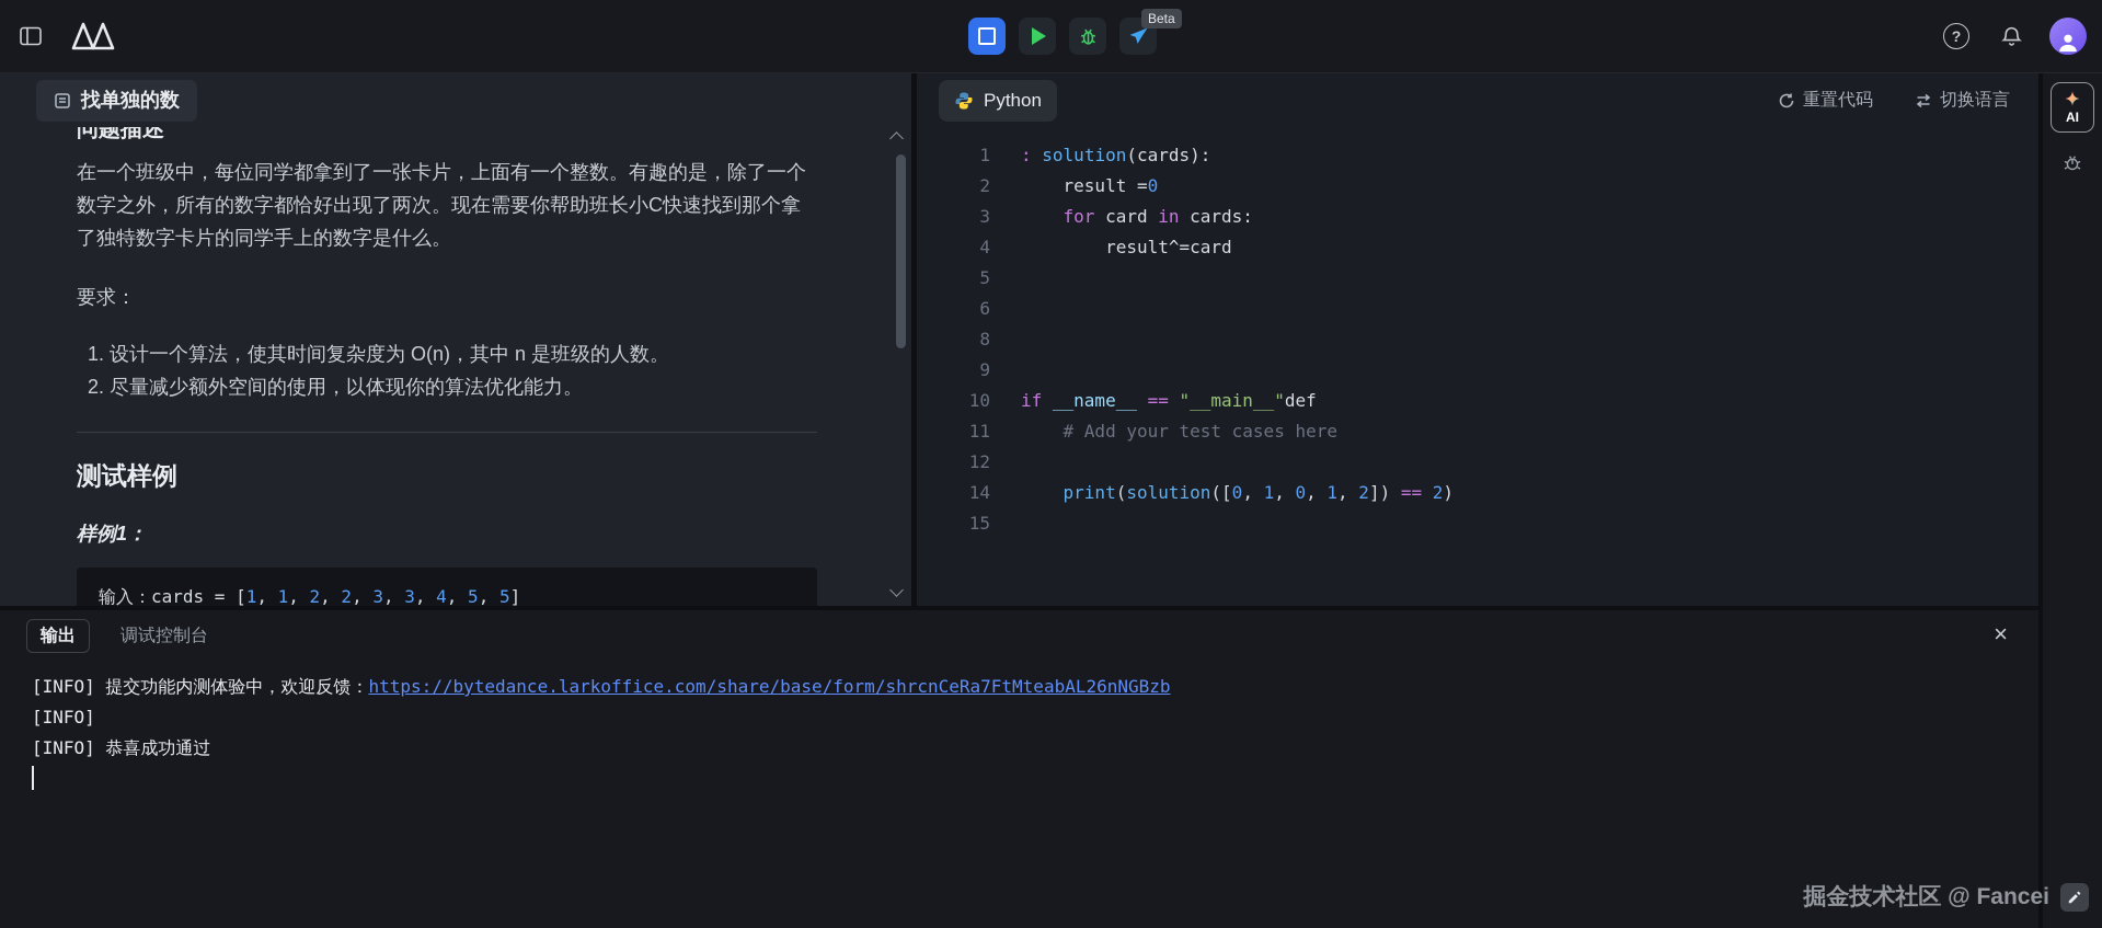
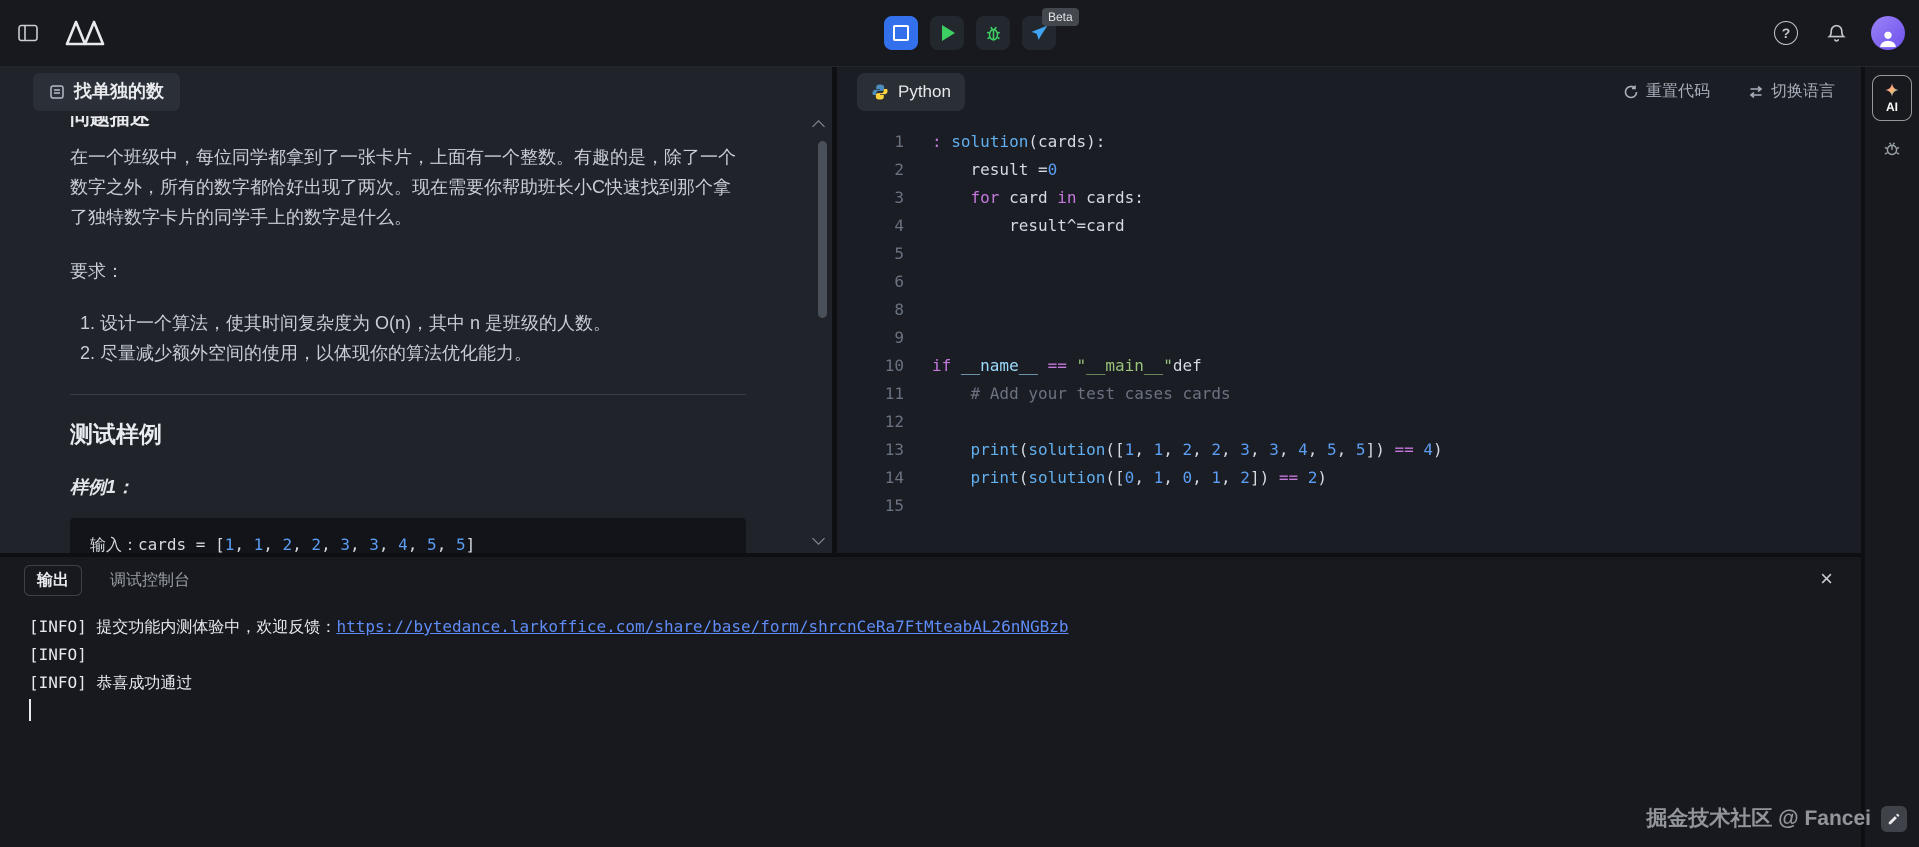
  Beta
  ?
  找单独的数
  问题描述
  在一个班级中，每位同学都拿到了一张卡片，上面有一个整数。有趣的是，除了一个数字之外，所有的数字都恰好出现了两次。现在需要你帮助班长小C快速找到那个拿了独特数字卡片的同学手上的数字是什么。
  要求：
  设计一个算法，使其时间复杂度为 O(n)，其中 n 是班级的人数。
  尽量减少额外空间的使用，以体现你的算法优化能力。
  测试样例
  样例1：
  输入：cards = [1, 1, 2, 2, 3, 3, 4, 5, 5]
  Python
  重置代码
  切换语言
  1
  : solution(cards):
  2
  result =0
  3
  for card in cards:
  4
  result^=card
  5
  6
  8
  9
  10
  if __name__ == "__main__"def
  11
- # Add your test cases here
+ # Add your test cases cards
  12
+ 13
+ print(solution([1, 1, 2, 2, 3, 3, 4, 5, 5]) == 4)
  14
  print(solution([0, 1, 0, 1, 2]) == 2)
  15
  输出
  调试控制台
  ×
  [INFO] 提交功能内测体验中，欢迎反馈：https://bytedance.larkoffice.com/share/base/form/shrcnCeRa7FtMteabAL26nNGBzb
  [INFO]
  [INFO] 恭喜成功通过
  AI
  掘金技术社区 @ Fancei
